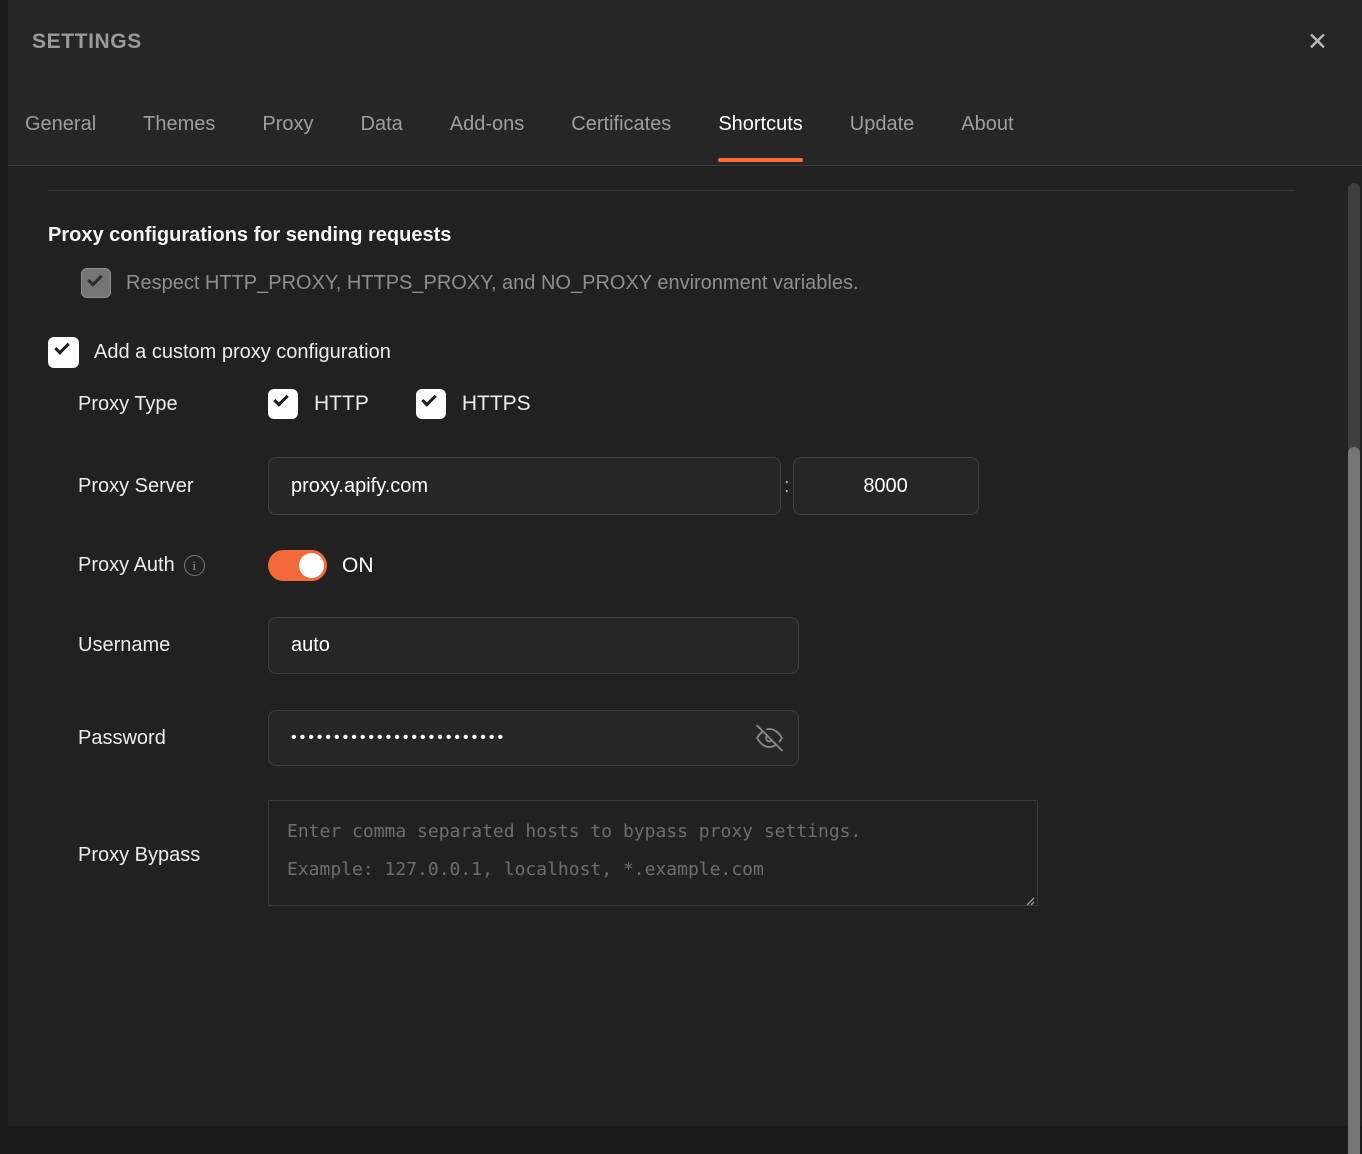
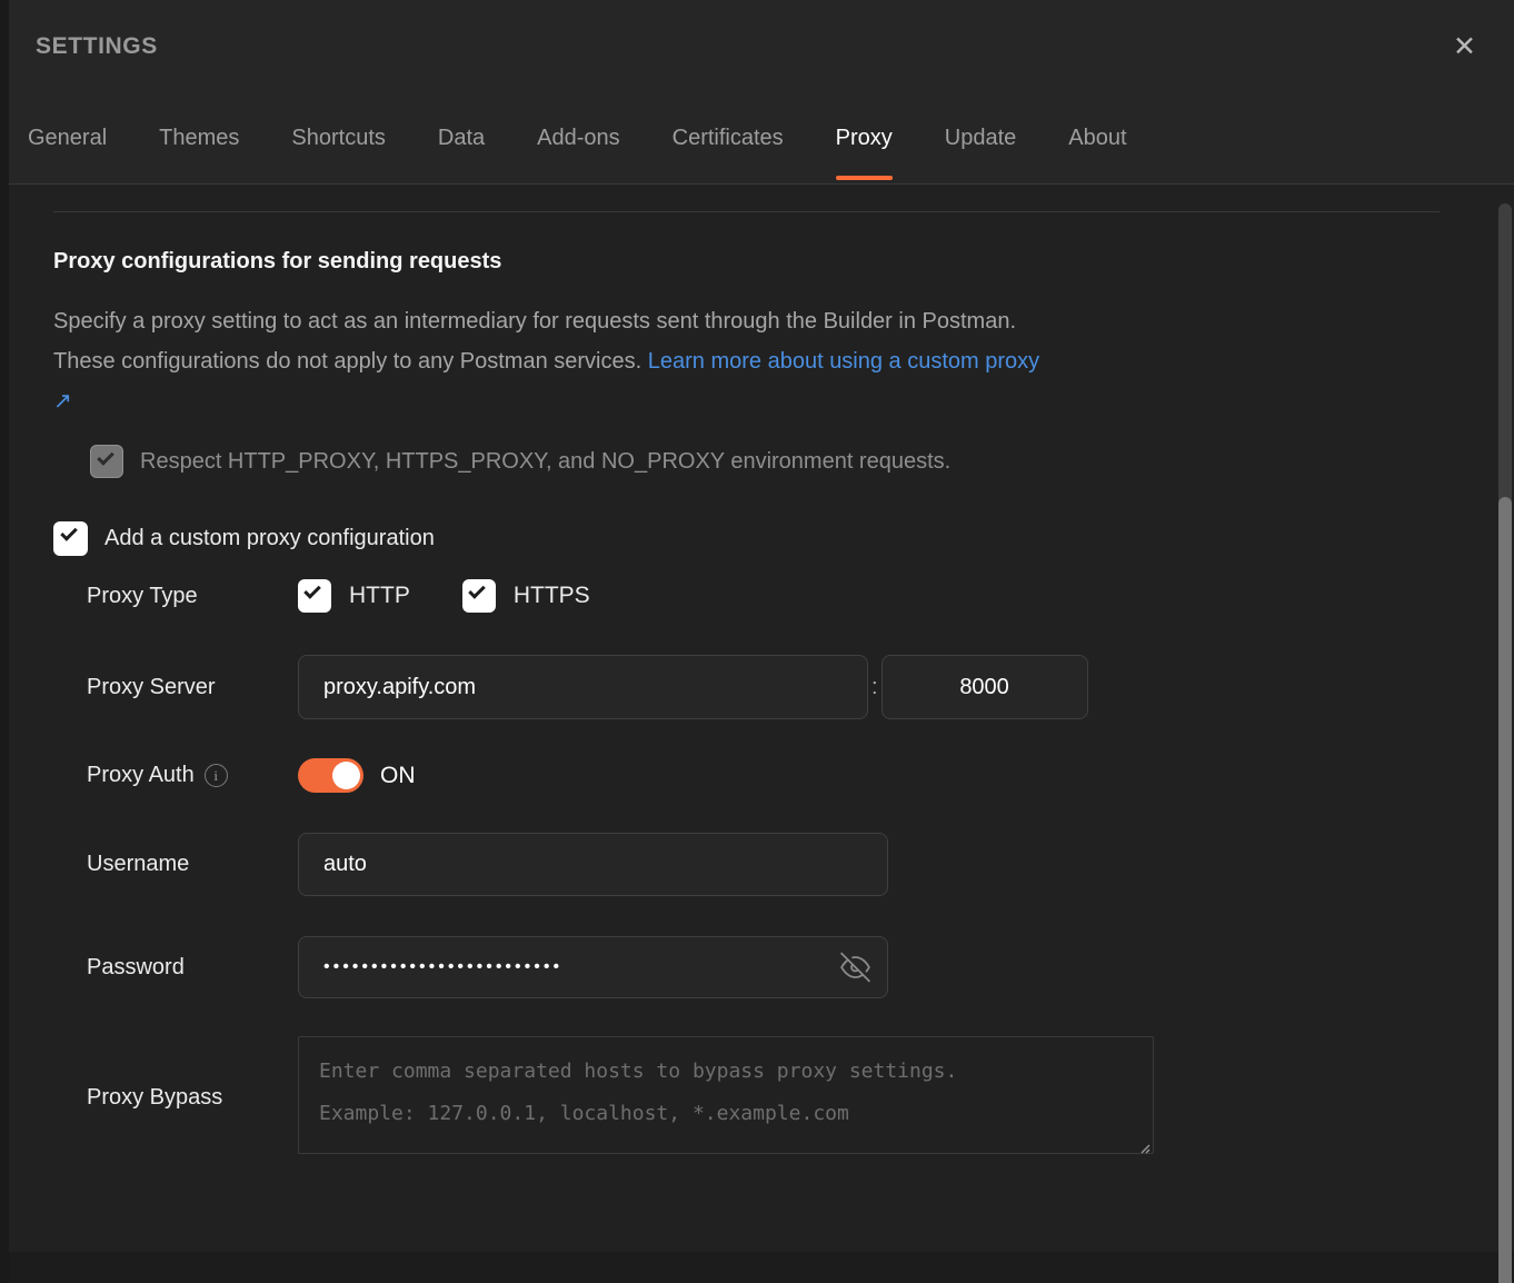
  SETTINGS
  ✕
  General
  Themes
- Proxy
+ Shortcuts
  Data
  Add-ons
  Certificates
- Shortcuts
+ Proxy
  Update
  About
  Proxy configurations for sending requests
+ Specify a proxy setting to act as an intermediary for requests sent through the Builder in Postman. These configurations do not apply to any Postman services. Learn more about using a custom proxy ↗
- Respect HTTP_PROXY, HTTPS_PROXY, and NO_PROXY environment variables.
+ Respect HTTP_PROXY, HTTPS_PROXY, and NO_PROXY environment requests.
  Add a custom proxy configuration
  Proxy Type
  HTTP
  HTTPS
  Proxy Server
  proxy.apify.com
  :
  8000
  Proxy Auth
  i
  ON
  Username
  auto
  Password
  •••••••••••••••••••••••••
  Proxy Bypass
  Enter comma separated hosts to bypass proxy settings.
  Example: 127.0.0.1, localhost, *.example.com
